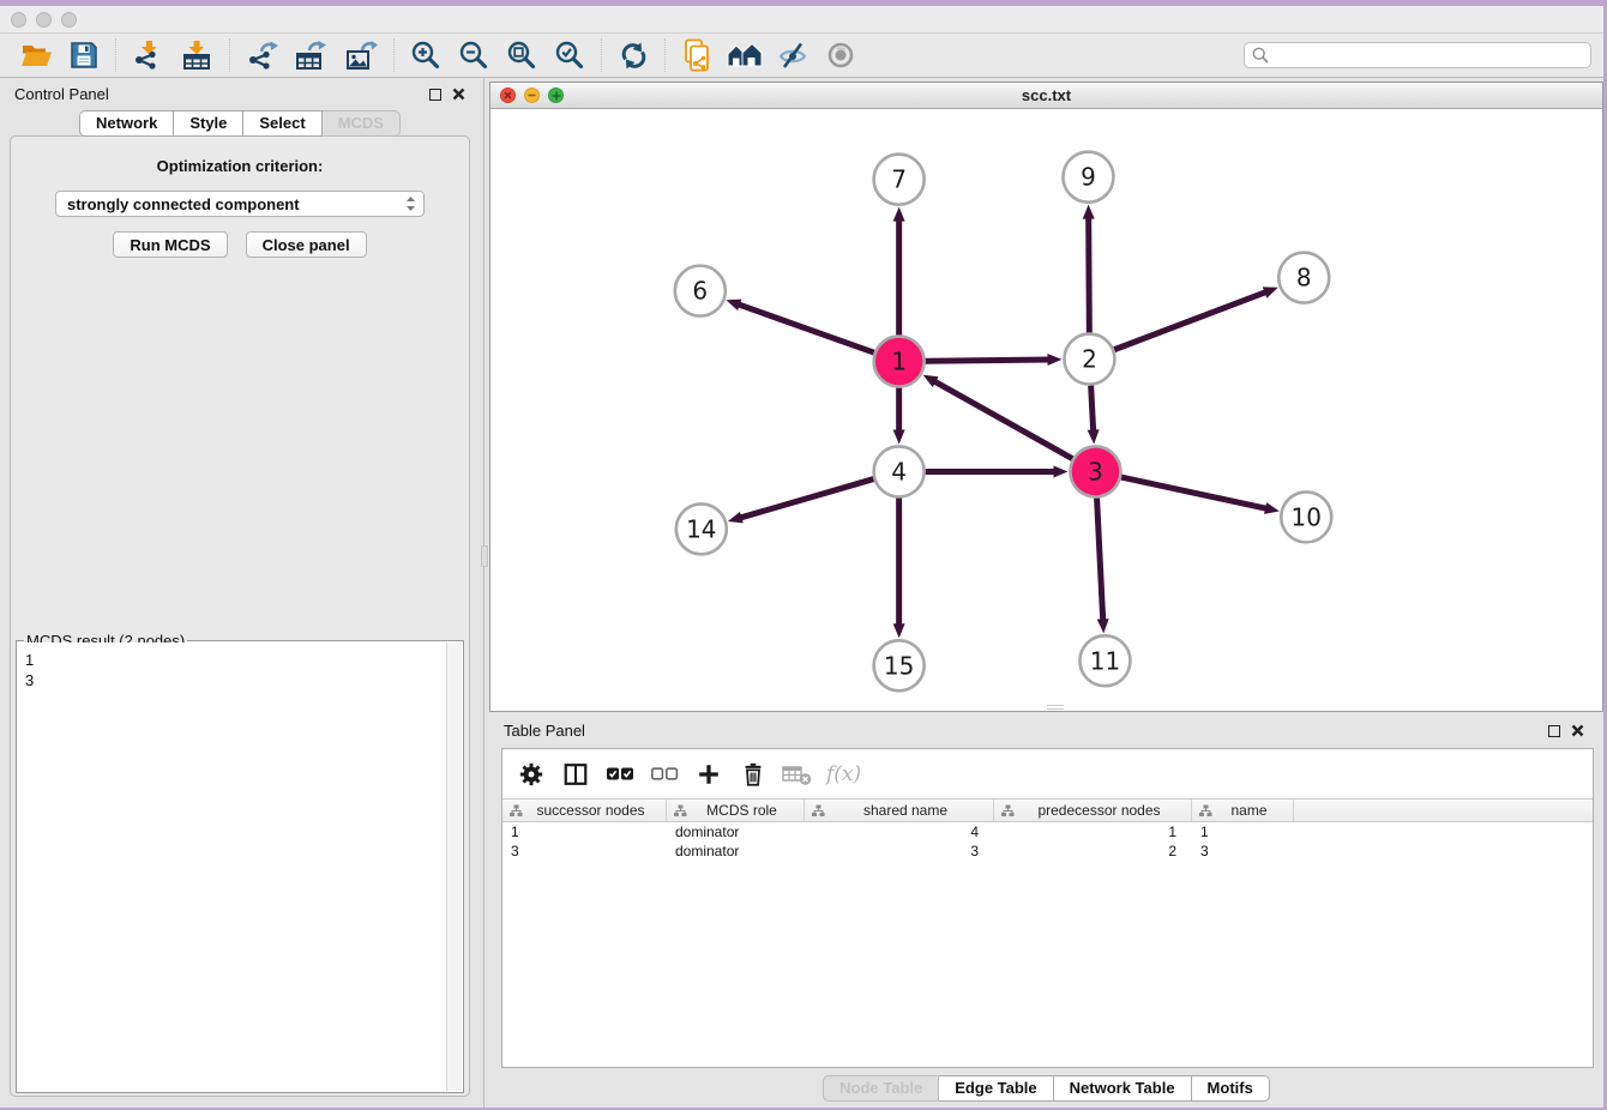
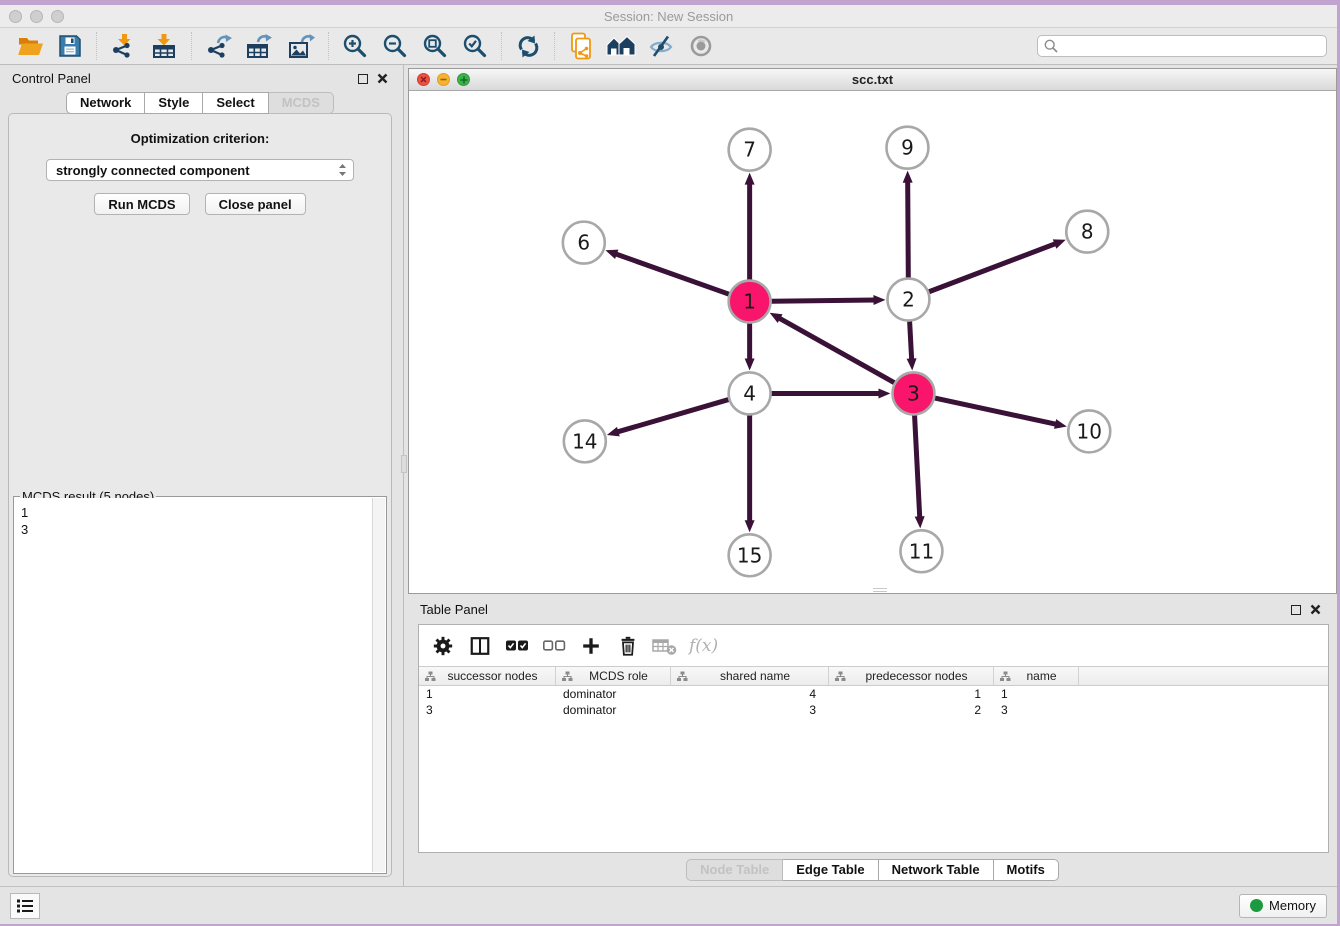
+ Session: New Session
  Control Panel
  Network
  Style
  Select
  MCDS
  Optimization criterion:
  strongly connected component
  Run MCDS
  Close panel
- MCDS result (2 nodes)
+ MCDS result (5 nodes)
  1
  3
  scc.txt
  7
  9
  6
  8
  1
  2
  4
  3
  14
  10
  15
  11
  Table Panel
  f(x)
  successor nodes
  MCDS role
  shared name
  predecessor nodes
  name
  1
  dominator
  4
  1
  1
  3
  dominator
  3
  2
  3
  Node Table
  Edge Table
  Network Table
  Motifs
+ Memory
